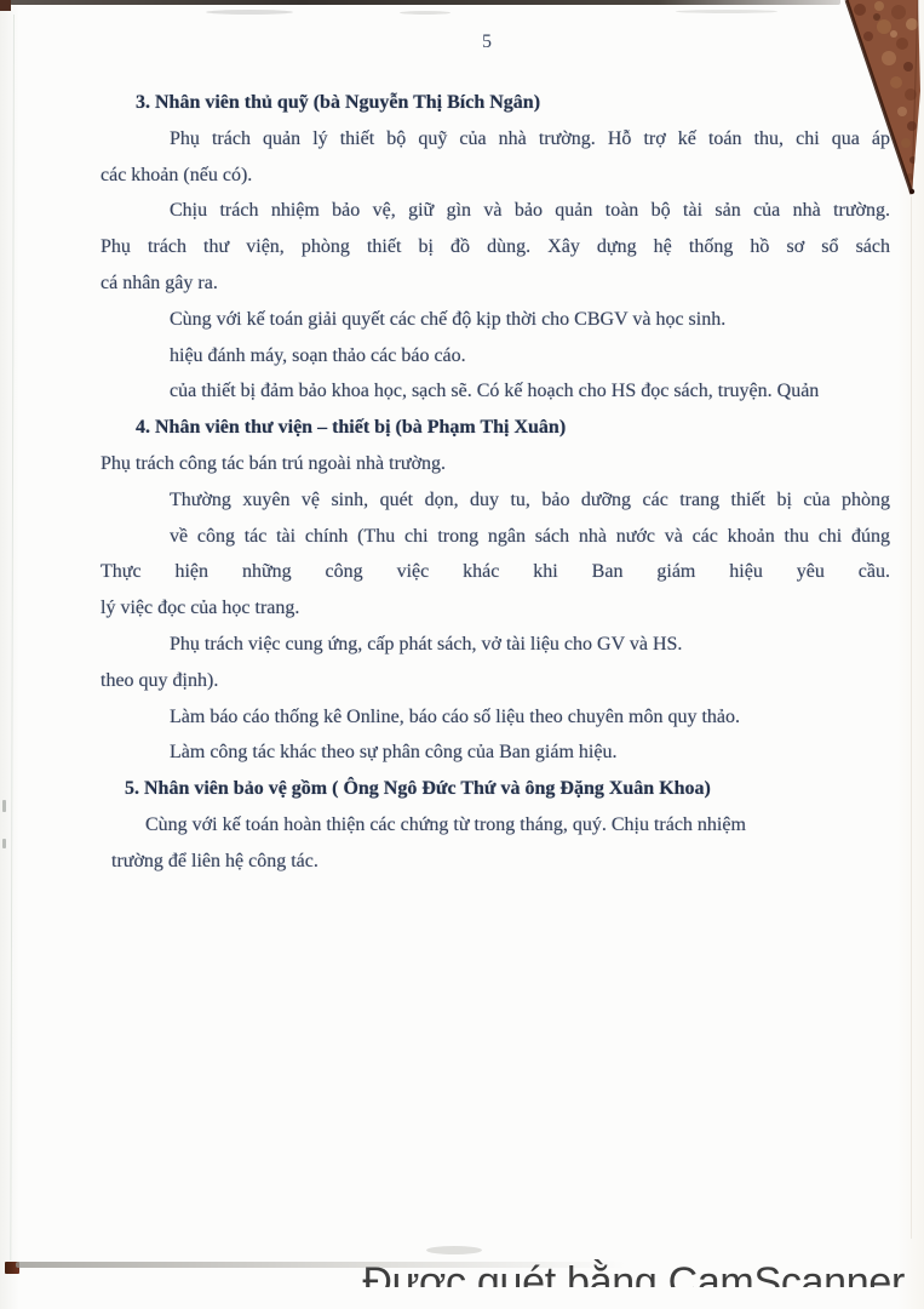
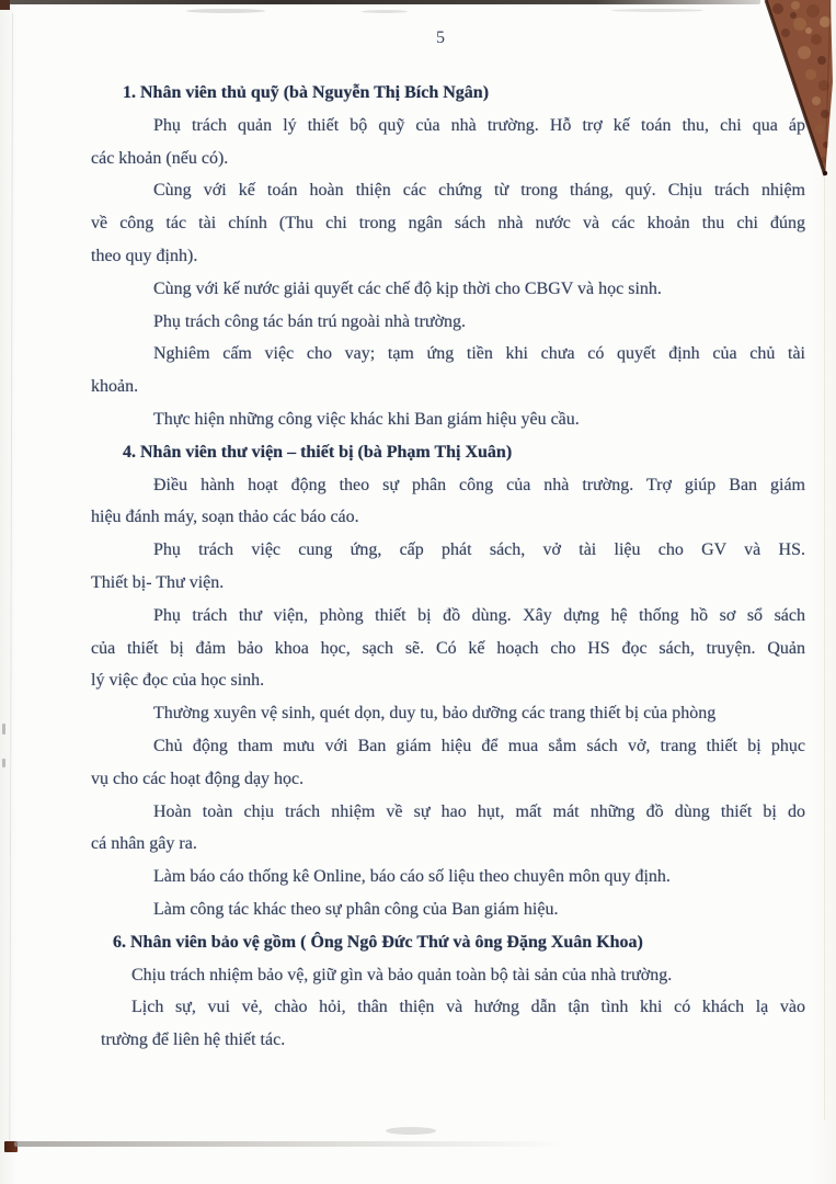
  5
- 3. Nhân viên thủ quỹ (bà Nguyễn Thị Bích Ngân)
+ 1. Nhân viên thủ quỹ (bà Nguyễn Thị Bích Ngân)
  Phụ trách quản lý thiết bộ quỹ của nhà trường. Hỗ trợ kế toán thu, chi qua áp
  các khoản (nếu có).
- Chịu trách nhiệm bảo vệ, giữ gìn và bảo quản toàn bộ tài sản của nhà trường.
+ Cùng với kế toán hoàn thiện các chứng từ trong tháng, quý. Chịu trách nhiệm
- Phụ trách thư viện, phòng thiết bị đồ dùng. Xây dựng hệ thống hồ sơ sổ sách
+ về công tác tài chính (Thu chi trong ngân sách nhà nước và các khoản thu chi đúng
- cá nhân gây ra.
+ theo quy định).
- Cùng với kế toán giải quyết các chế độ kịp thời cho CBGV và học sinh.
+ Cùng với kế nước giải quyết các chế độ kịp thời cho CBGV và học sinh.
- hiệu đánh máy, soạn thảo các báo cáo.
+ Phụ trách công tác bán trú ngoài nhà trường.
+ Nghiêm cấm việc cho vay; tạm ứng tiền khi chưa có quyết định của chủ tài
+ khoản.
- của thiết bị đảm bảo khoa học, sạch sẽ. Có kế hoạch cho HS đọc sách, truyện. Quản
+ Thực hiện những công việc khác khi Ban giám hiệu yêu cầu.
  4. Nhân viên thư viện – thiết bị (bà Phạm Thị Xuân)
+ Điều hành hoạt động theo sự phân công của nhà trường. Trợ giúp Ban giám
- Phụ trách công tác bán trú ngoài nhà trường.
+ hiệu đánh máy, soạn thảo các báo cáo.
- Thường xuyên vệ sinh, quét dọn, duy tu, bảo dưỡng các trang thiết bị của phòng
+ Phụ trách việc cung ứng, cấp phát sách, vở tài liệu cho GV và HS.
+ Thiết bị- Thư viện.
- về công tác tài chính (Thu chi trong ngân sách nhà nước và các khoản thu chi đúng
+ Phụ trách thư viện, phòng thiết bị đồ dùng. Xây dựng hệ thống hồ sơ sổ sách
- Thực hiện những công việc khác khi Ban giám hiệu yêu cầu.
+ của thiết bị đảm bảo khoa học, sạch sẽ. Có kế hoạch cho HS đọc sách, truyện. Quản
- lý việc đọc của học trang.
+ lý việc đọc của học sinh.
- Phụ trách việc cung ứng, cấp phát sách, vở tài liệu cho GV và HS.
+ Thường xuyên vệ sinh, quét dọn, duy tu, bảo dưỡng các trang thiết bị của phòng
+ Chủ động tham mưu với Ban giám hiệu để mua sắm sách vở, trang thiết bị phục
+ vụ cho các hoạt động dạy học.
+ Hoàn toàn chịu trách nhiệm về sự hao hụt, mất mát những đồ dùng thiết bị do
- theo quy định).
+ cá nhân gây ra.
- Làm báo cáo thống kê Online, báo cáo số liệu theo chuyên môn quy thảo.
+ Làm báo cáo thống kê Online, báo cáo số liệu theo chuyên môn quy định.
  Làm công tác khác theo sự phân công của Ban giám hiệu.
- 5. Nhân viên bảo vệ gồm ( Ông Ngô Đức Thứ và ông Đặng Xuân Khoa)
+ 6. Nhân viên bảo vệ gồm ( Ông Ngô Đức Thứ và ông Đặng Xuân Khoa)
- Cùng với kế toán hoàn thiện các chứng từ trong tháng, quý. Chịu trách nhiệm
+ Chịu trách nhiệm bảo vệ, giữ gìn và bảo quản toàn bộ tài sản của nhà trường.
+ Lịch sự, vui vẻ, chào hỏi, thân thiện và hướng dẫn tận tình khi có khách lạ vào
- trường để liên hệ công tác.
+ trường để liên hệ thiết tác.
- Được quét bằng CamScanner
